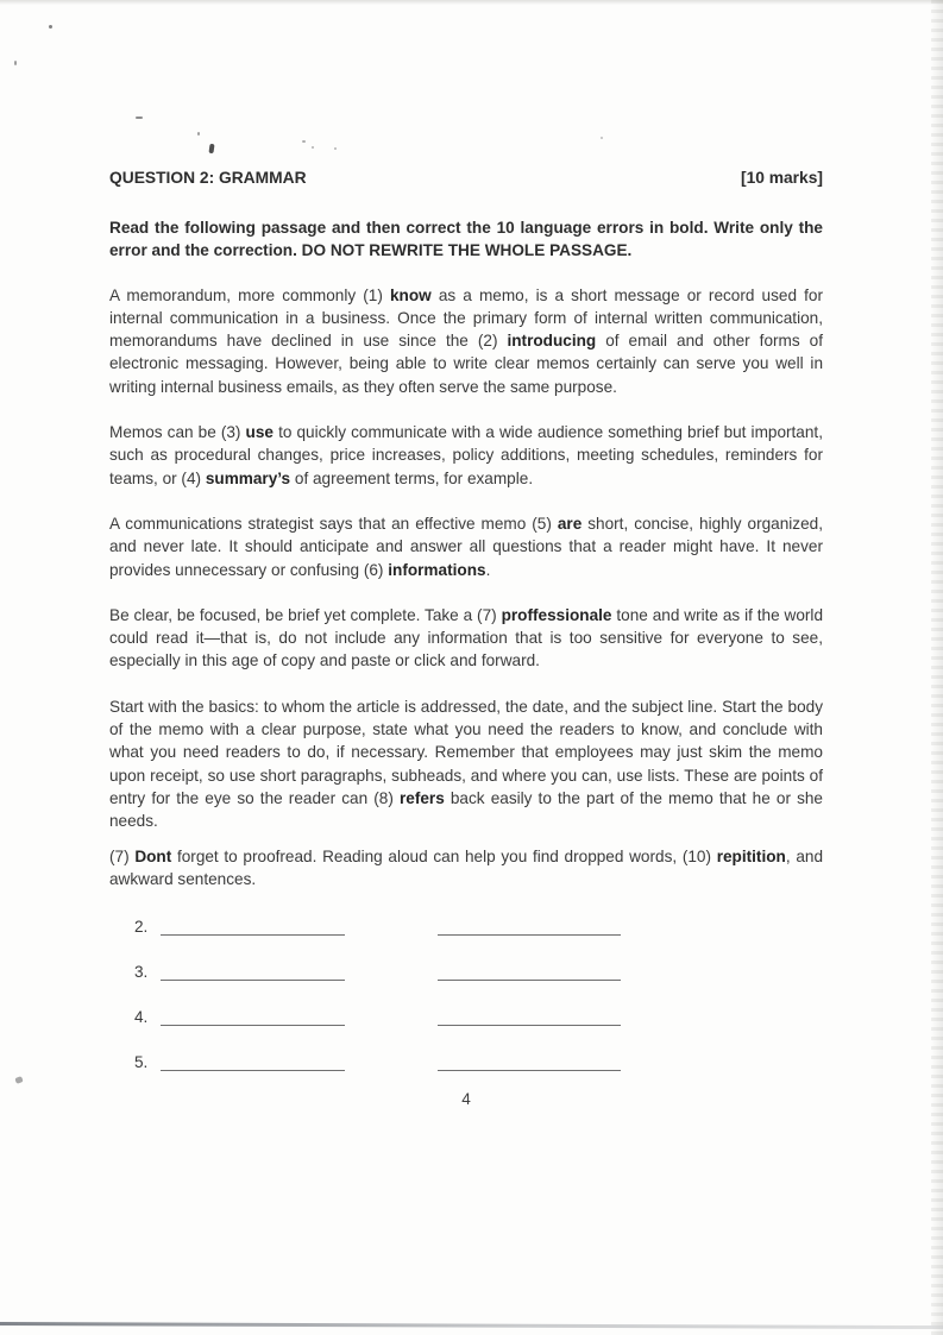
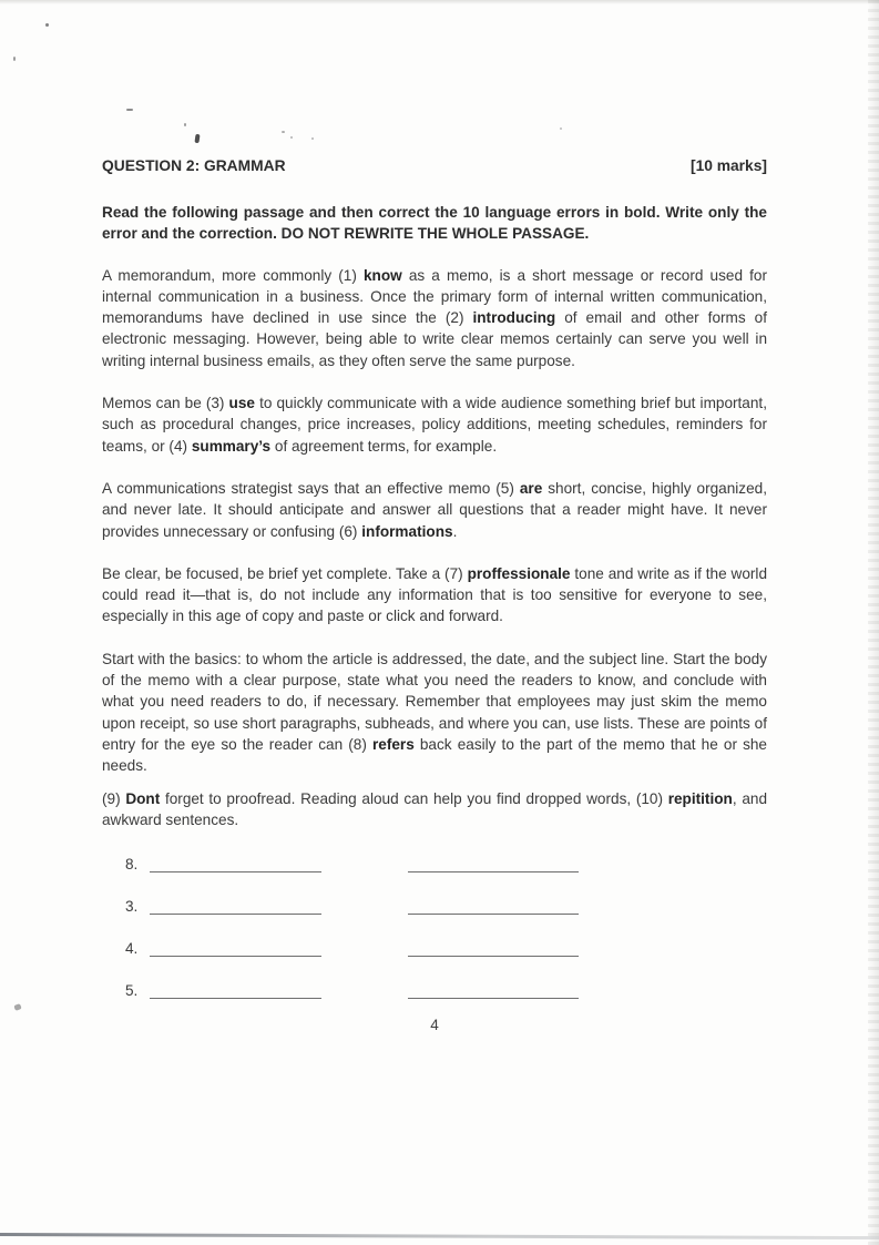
  QUESTION 2: GRAMMAR
  [10 marks]
  Read the following passage and then correct the 10 language errors in bold. Write only the error and the correction. DO NOT REWRITE THE WHOLE PASSAGE.
  A memorandum, more commonly (1) know as a memo, is a short message or record used for internal communication in a business. Once the primary form of internal written communication, memorandums have declined in use since the (2) introducing of email and other forms of electronic messaging. However, being able to write clear memos certainly can serve you well in writing internal business emails, as they often serve the same purpose.
  Memos can be (3) use to quickly communicate with a wide audience something brief but important, such as procedural changes, price increases, policy additions, meeting schedules, reminders for teams, or (4) summary’s of agreement terms, for example.
  A communications strategist says that an effective memo (5) are short, concise, highly organized, and never late. It should anticipate and answer all questions that a reader might have. It never provides unnecessary or confusing (6) informations.
  Be clear, be focused, be brief yet complete. Take a (7) proffessionale tone and write as if the world could read it—that is, do not include any information that is too sensitive for everyone to see, especially in this age of copy and paste or click and forward.
  Start with the basics: to whom the article is addressed, the date, and the subject line. Start the body of the memo with a clear purpose, state what you need the readers to know, and conclude with what you need readers to do, if necessary. Remember that employees may just skim the memo upon receipt, so use short paragraphs, subheads, and where you can, use lists. These are points of entry for the eye so the reader can (8) refers back easily to the part of the memo that he or she needs.
- (7) Dont forget to proofread. Reading aloud can help you find dropped words, (10) repitition, and awkward sentences.
+ (9) Dont forget to proofread. Reading aloud can help you find dropped words, (10) repitition, and awkward sentences.
- 2.
+ 8.
  3.
  4.
  5.
  4
